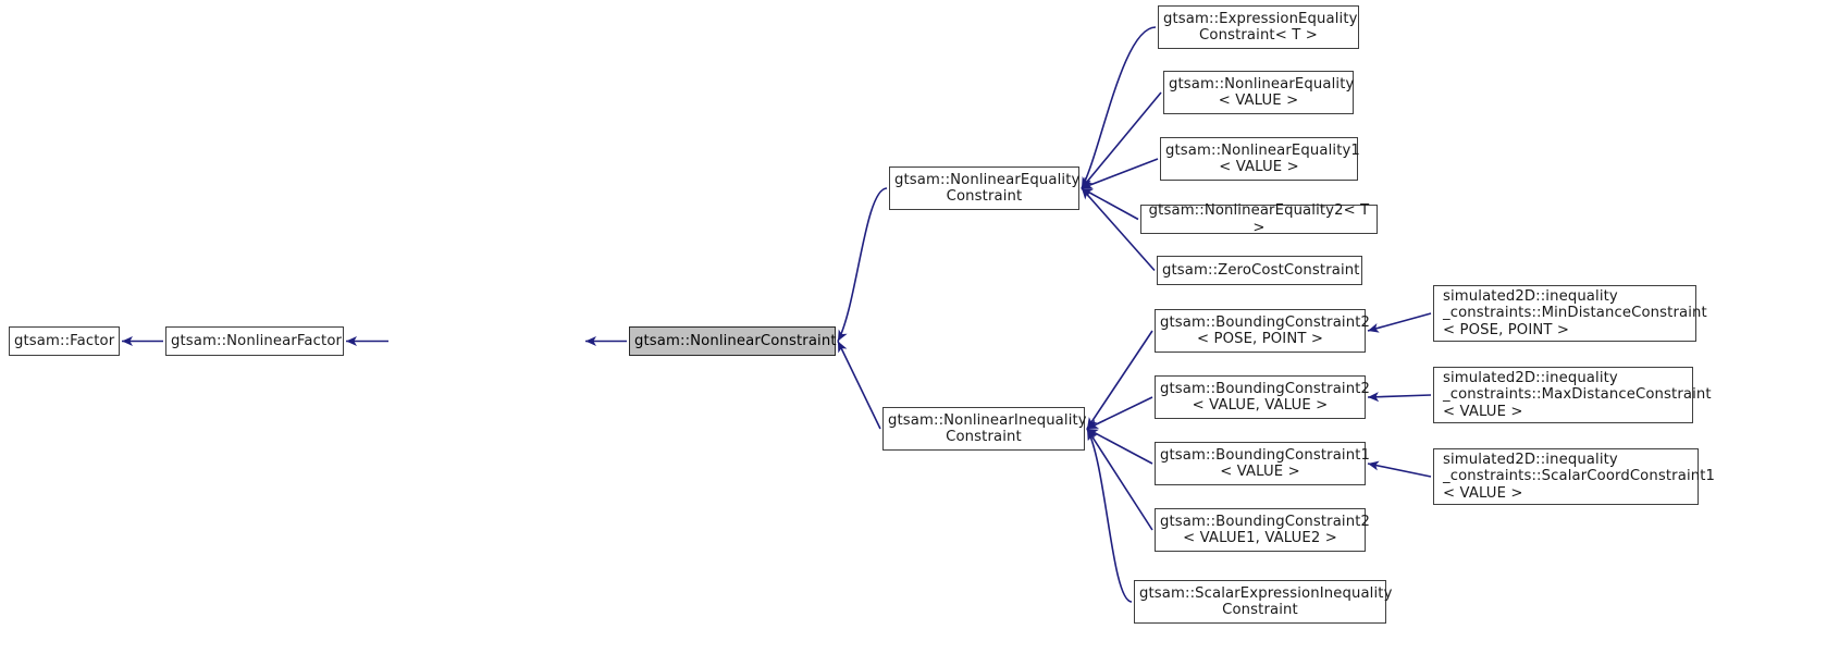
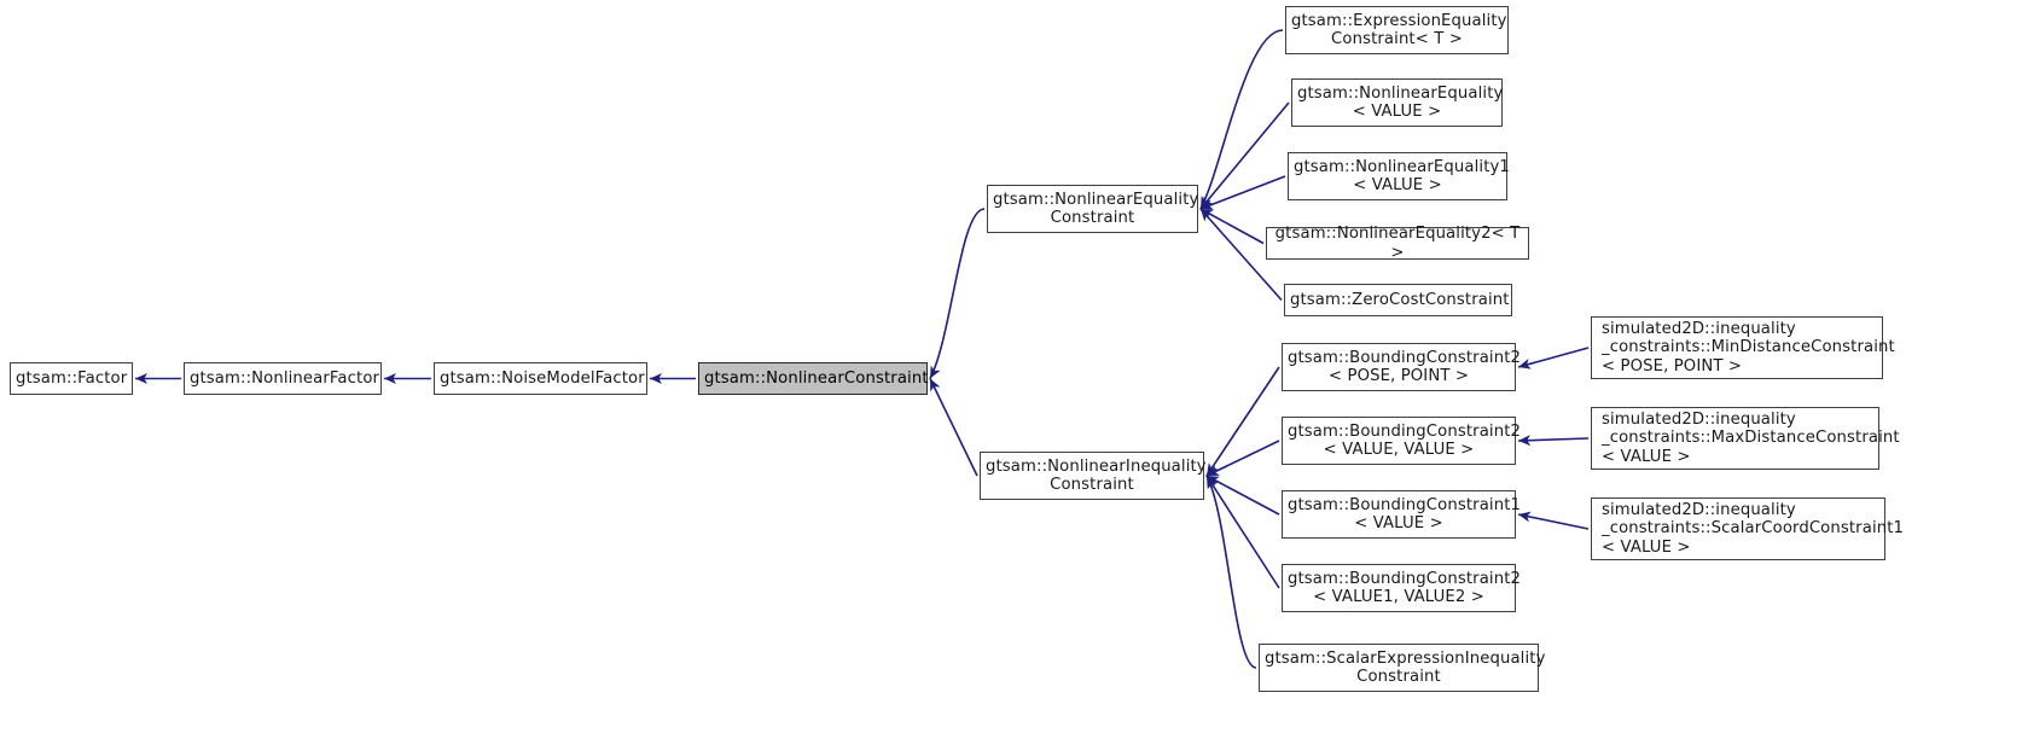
  gtsam::Factor
  gtsam::NonlinearFactor
+ gtsam::NoiseModelFactor
  gtsam::NonlinearConstraint
  gtsam::NonlinearEquality
  Constraint
  gtsam::NonlinearInequality
  Constraint
  gtsam::ExpressionEquality
  Constraint< T >
  gtsam::NonlinearEquality
  < VALUE >
  gtsam::NonlinearEquality1
  < VALUE >
  gtsam::NonlinearEquality2< T >
  gtsam::ZeroCostConstraint
  gtsam::BoundingConstraint2
  < POSE, POINT >
  gtsam::BoundingConstraint2
  < VALUE, VALUE >
  gtsam::BoundingConstraint1
  < VALUE >
  gtsam::BoundingConstraint2
  < VALUE1, VALUE2 >
  gtsam::ScalarExpressionInequality
  Constraint
  simulated2D::inequality
  _constraints::MinDistanceConstraint
  < POSE, POINT >
  simulated2D::inequality
  _constraints::MaxDistanceConstraint
  < VALUE >
  simulated2D::inequality
  _constraints::ScalarCoordConstraint1
  < VALUE >
